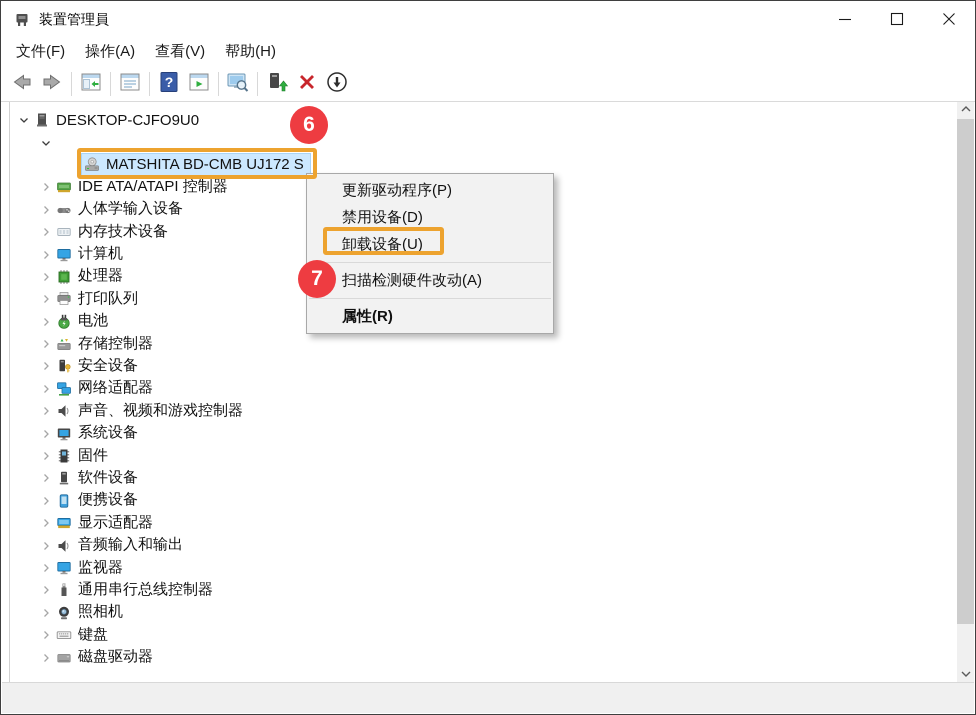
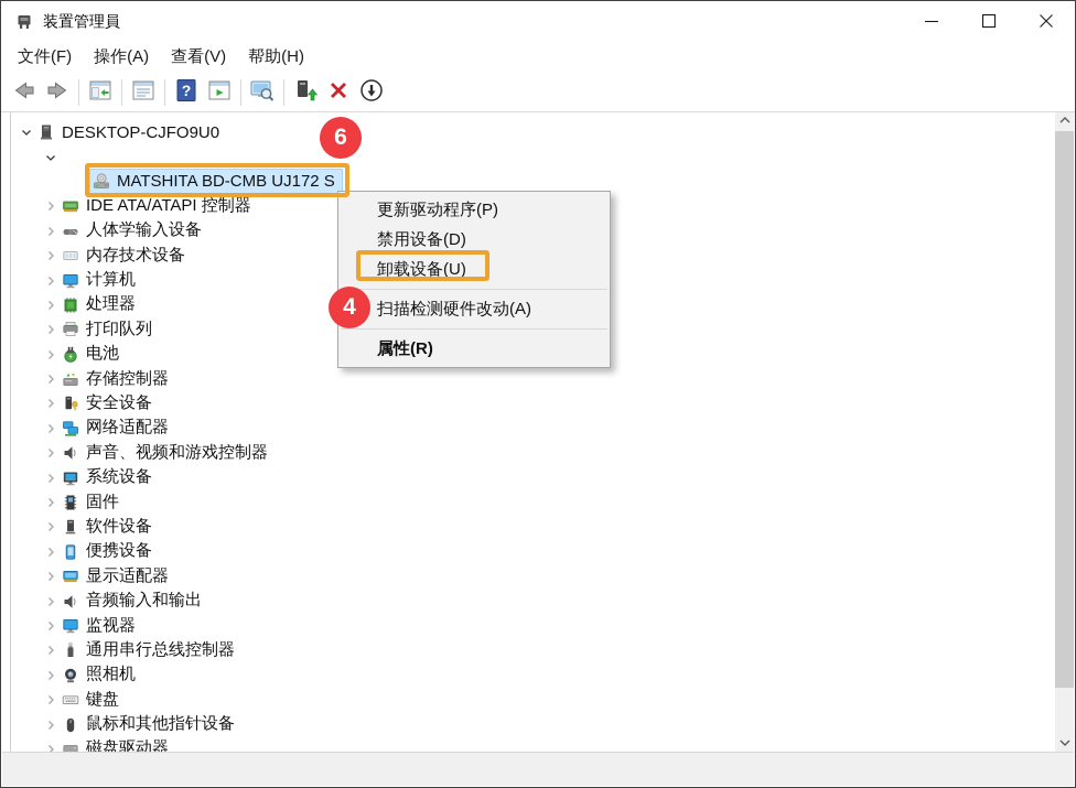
  装置管理員
  文件(F)
  操作(A)
  查看(V)
  帮助(H)
  ?
  DESKTOP-CJFO9U0
  MATSHITA BD-CMB UJ172 S
  IDE ATA/ATAPI 控制器
  人体学输入设备
  内存技术设备
  计算机
  处理器
  打印队列
  电池
  存储控制器
  安全设备
  网络适配器
  声音、视频和游戏控制器
  系统设备
  固件
  软件设备
  便携设备
  显示适配器
  音频输入和输出
  监视器
  通用串行总线控制器
  照相机
  键盘
+ 鼠标和其他指针设备
  磁盘驱动器
  更新驱动程序(P)
  禁用设备(D)
  卸载设备(U)
  扫描检测硬件改动(A)
  属性(R)
  6
- 7
+ 4
